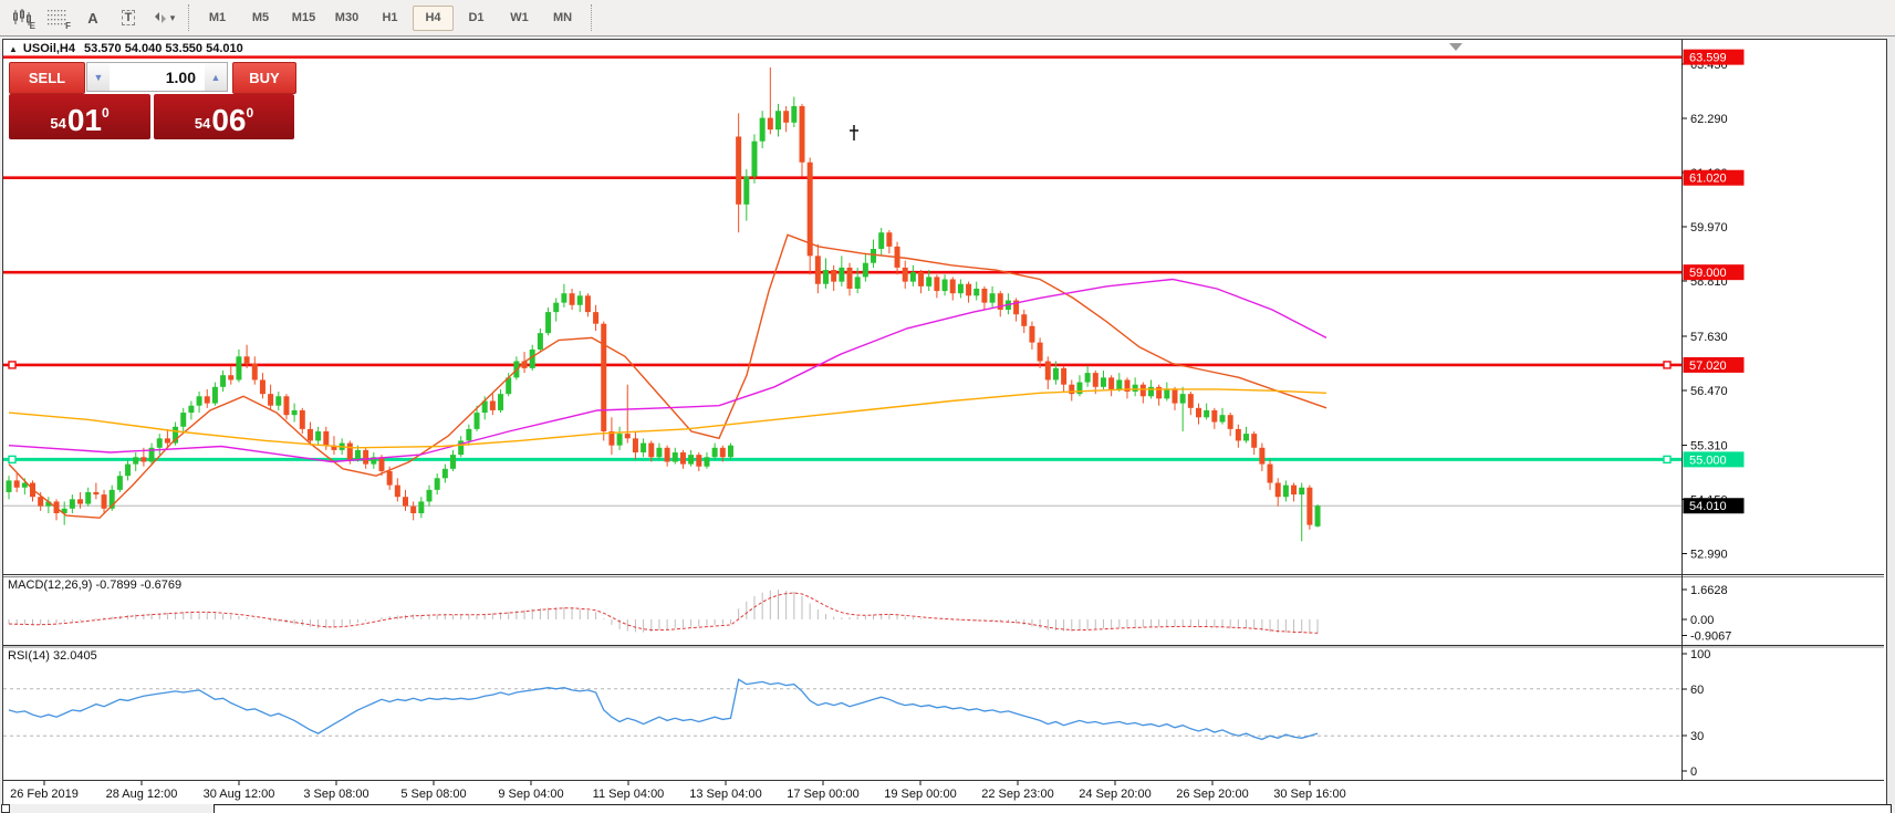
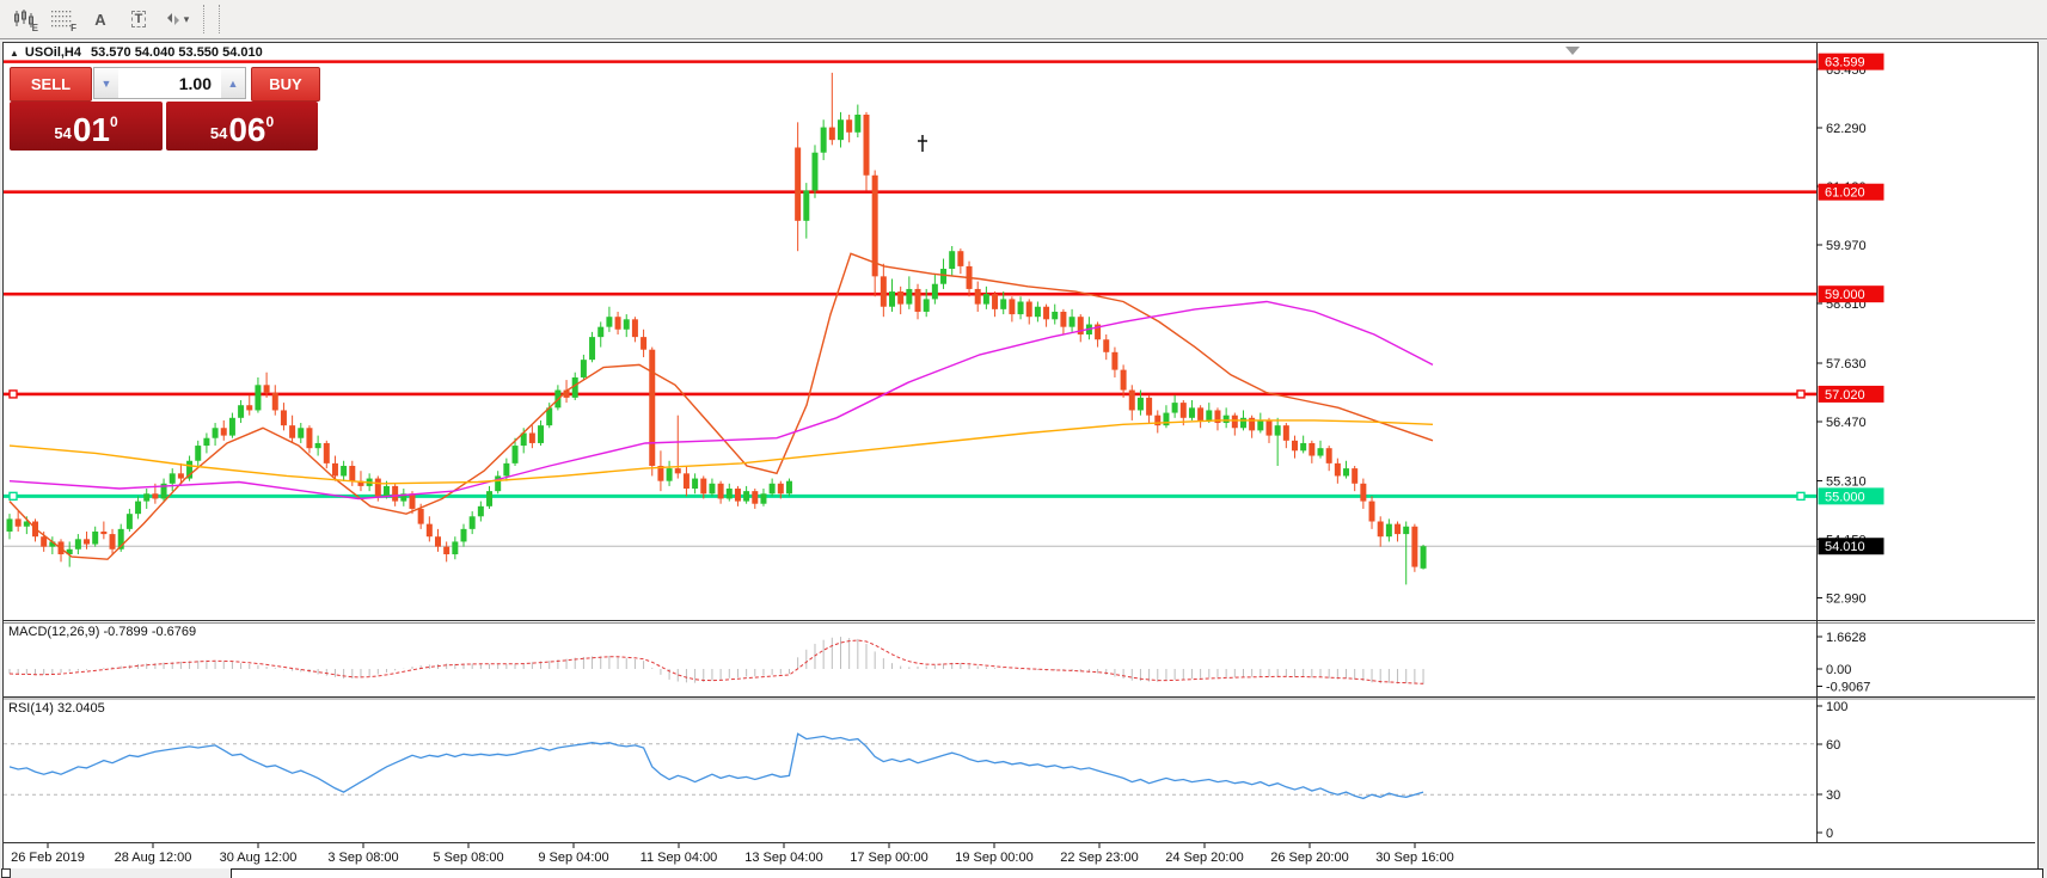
  E
  F
  A
  T
  ▾
- M1
- M5
- M15
- M30
- H1
- H4
- D1
- W1
- MN
  63.450
  62.290
  59.970
  58.810
  57.630
  56.470
  55.310
  52.990
  63.599
  61.020
  59.000
  57.020
  55.000
  54.010
  1.6628
  0.00
  -0.9067
  100
  60
  30
  0
  26 Feb 2019
  28 Aug 12:00
  30 Aug 12:00
  3 Sep 08:00
  5 Sep 08:00
  9 Sep 04:00
  11 Sep 04:00
  13 Sep 04:00
  17 Sep 00:00
  19 Sep 00:00
  22 Sep 23:00
  24 Sep 20:00
  26 Sep 20:00
  30 Sep 16:00
  ▲ USOil,H4 53.570 54.040 53.550 54.010
  SELL
  ▼
  1.00
  ▲
  BUY
  54
  01
  0
  54
  06
  0
  MACD(12,26,9) -0.7899 -0.6769
  RSI(14) 32.0405
